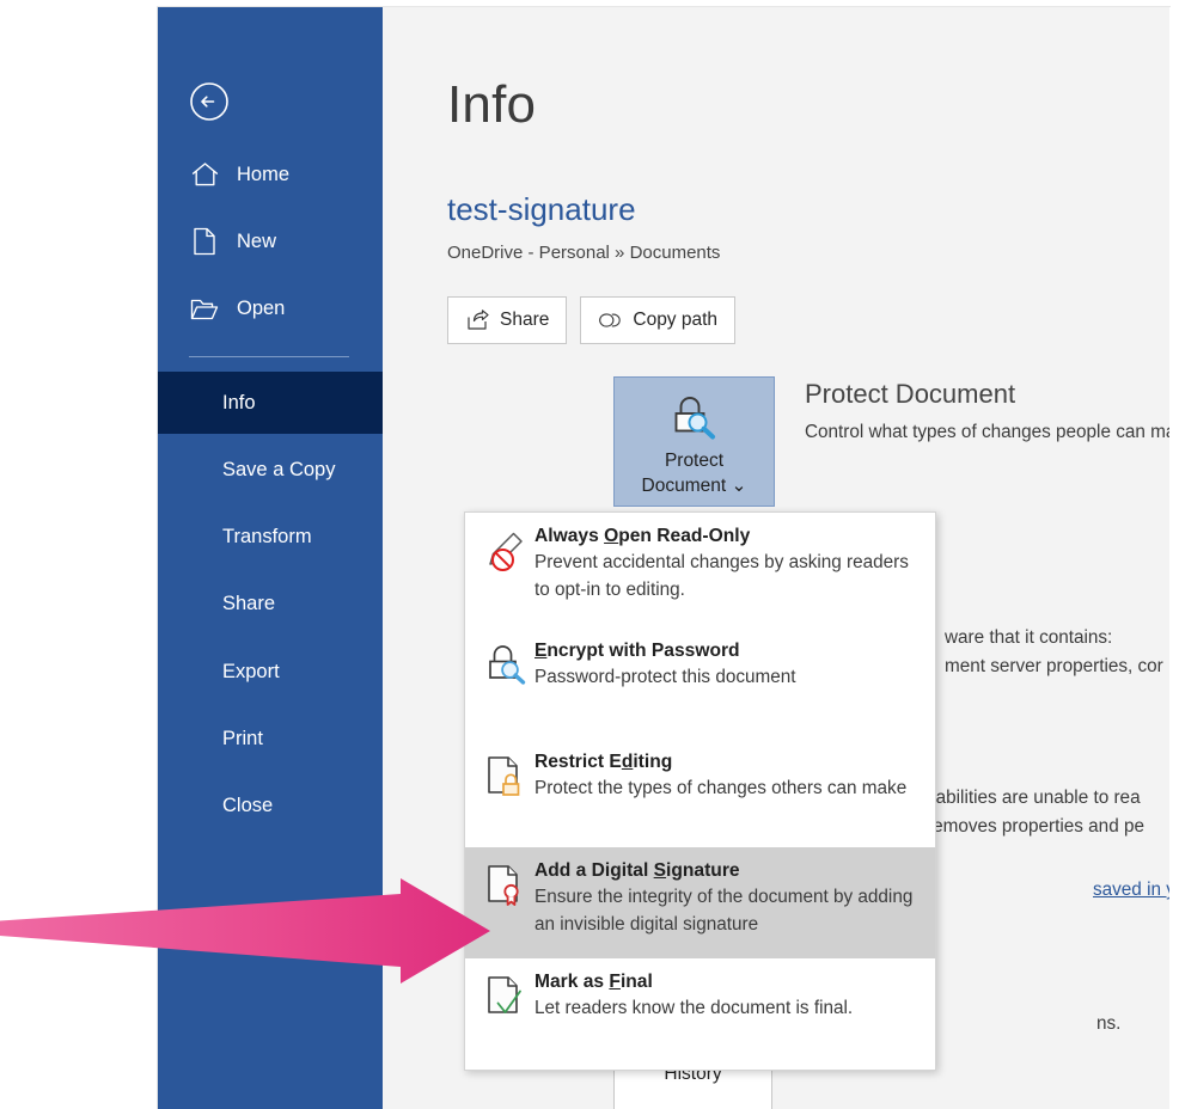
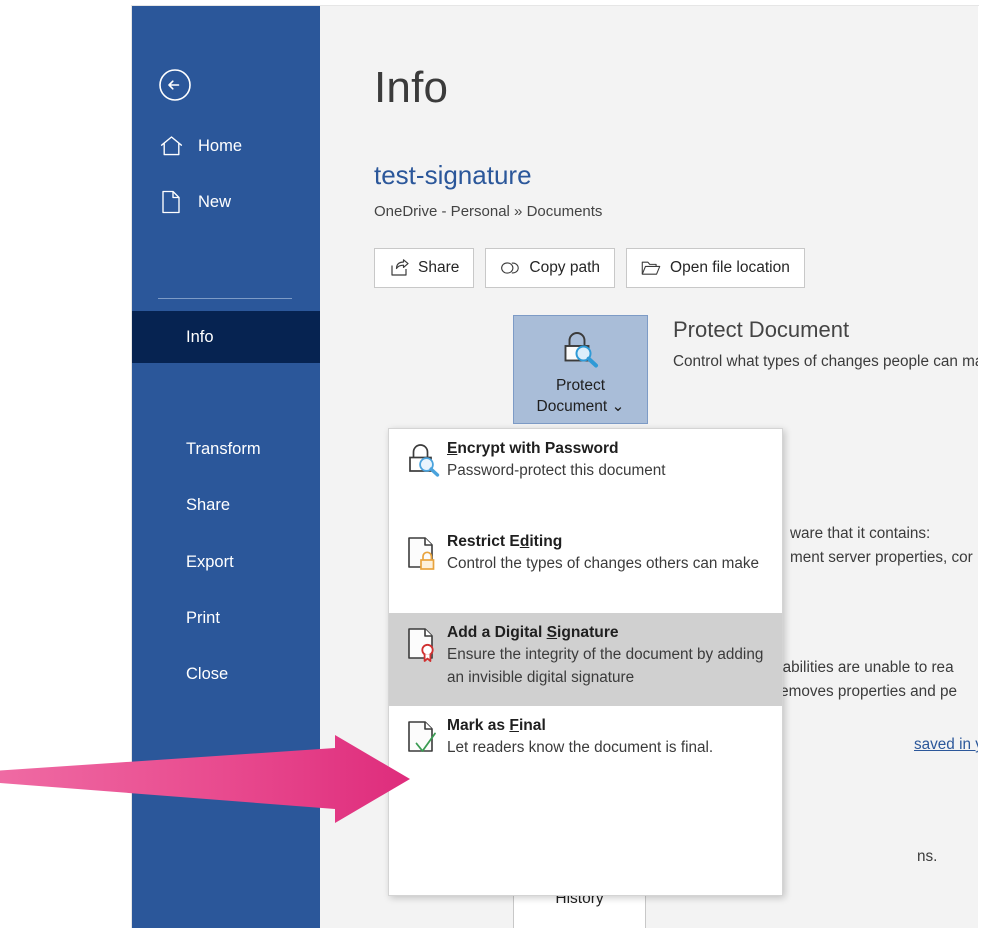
  Home
  New
- Open
  Info
- Save a Copy
  Transform
  Share
  Export
  Print
  Close
  Info
  test-signature
  OneDrive - Personal » Documents
  Share
  Copy path
+ Open file location
  Protect
  Document ⌄
  Protect Document
  ware that it contains:
  ment server properties, cor
  abilities are unable to rea
  emoves properties and pe
  ns.
  History
- Always Open Read-Only
- Prevent accidental changes by asking readers to opt-in to editing.
  Encrypt with Password
  Password-protect this document
  Restrict Editing
- Protect the types of changes others can make
+ Control the types of changes others can make
  Add a Digital Signature
  Ensure the integrity of the document by adding an invisible digital signature
  Mark as Final
  Let readers know the document is final.
